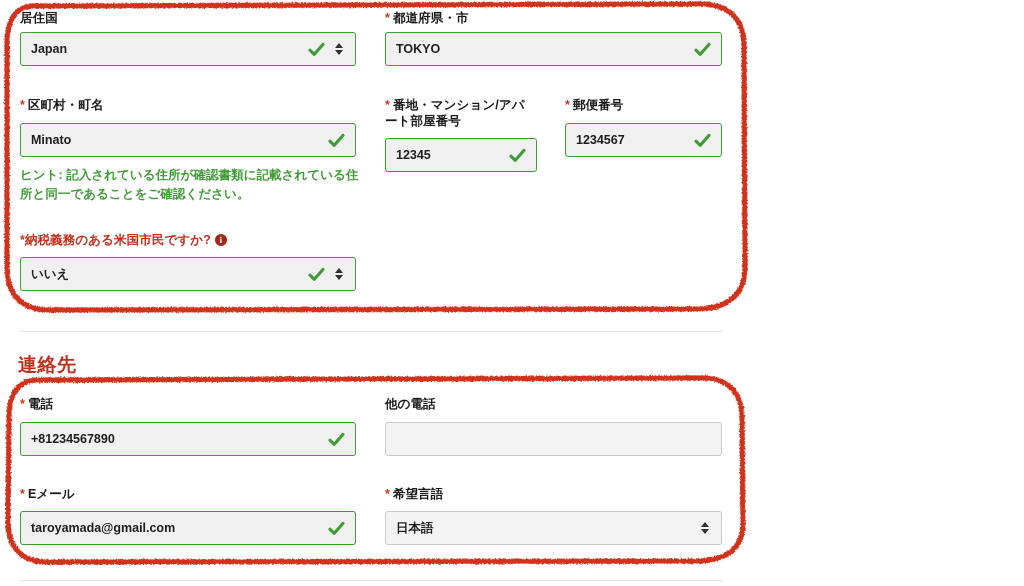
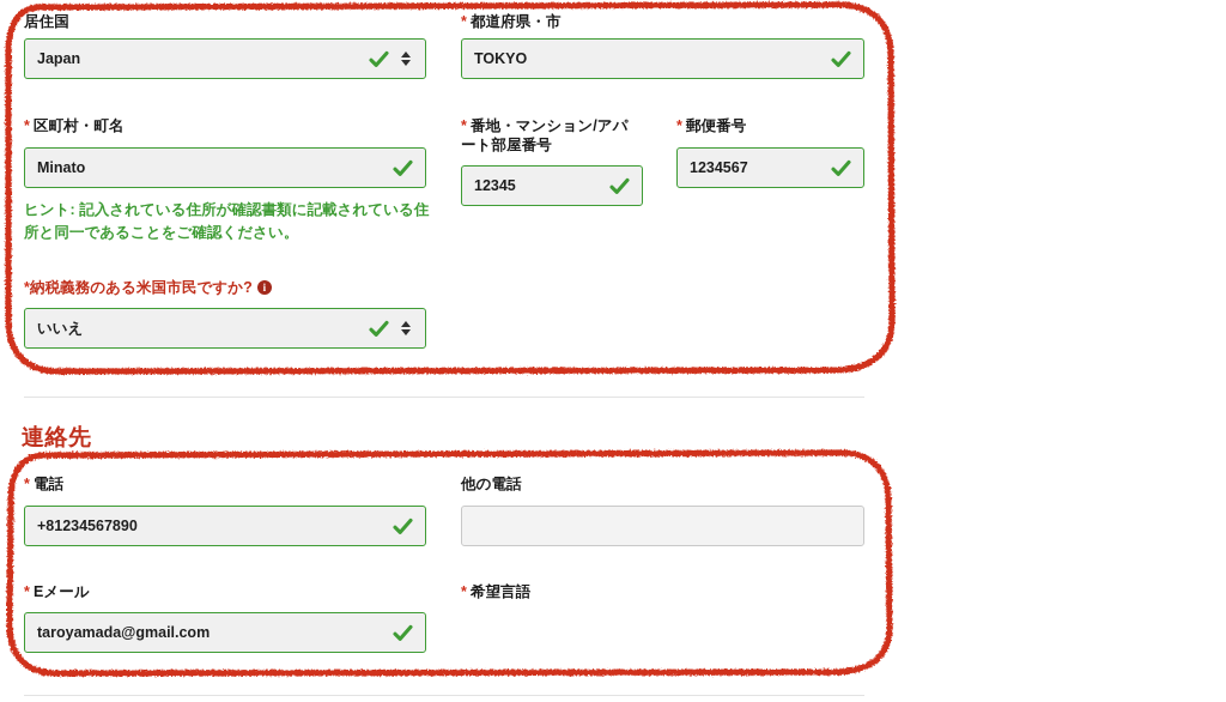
  居住国
  Japan
  * 都道府県・市
  TOKYO
  * 区町村・町名
  Minato
  ヒント: 記入されている住所が確認書類に記載されている住所と同一であることをご確認ください。
  * 番地・マンション/アパート部屋番号
  12345
  * 郵便番号
  1234567
  *納税義務のある米国市民ですか? i
  いいえ
  連絡先
  * 電話
  +81234567890
  他の電話
  * Eメール
  taroyamada@gmail.com
  * 希望言語
- 日本語
